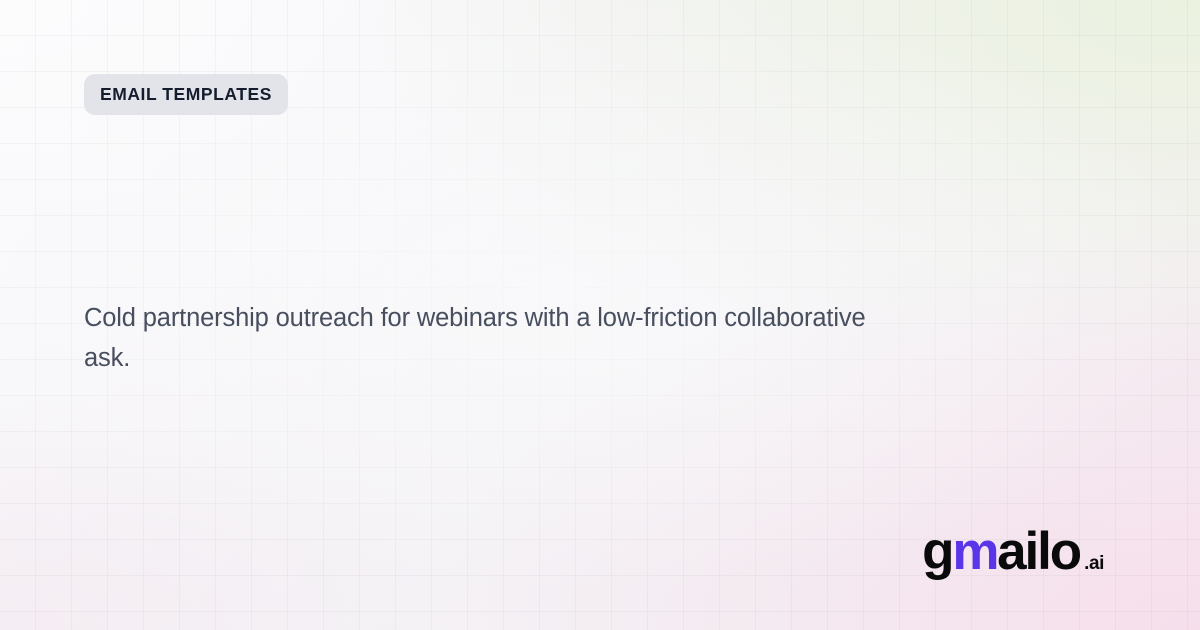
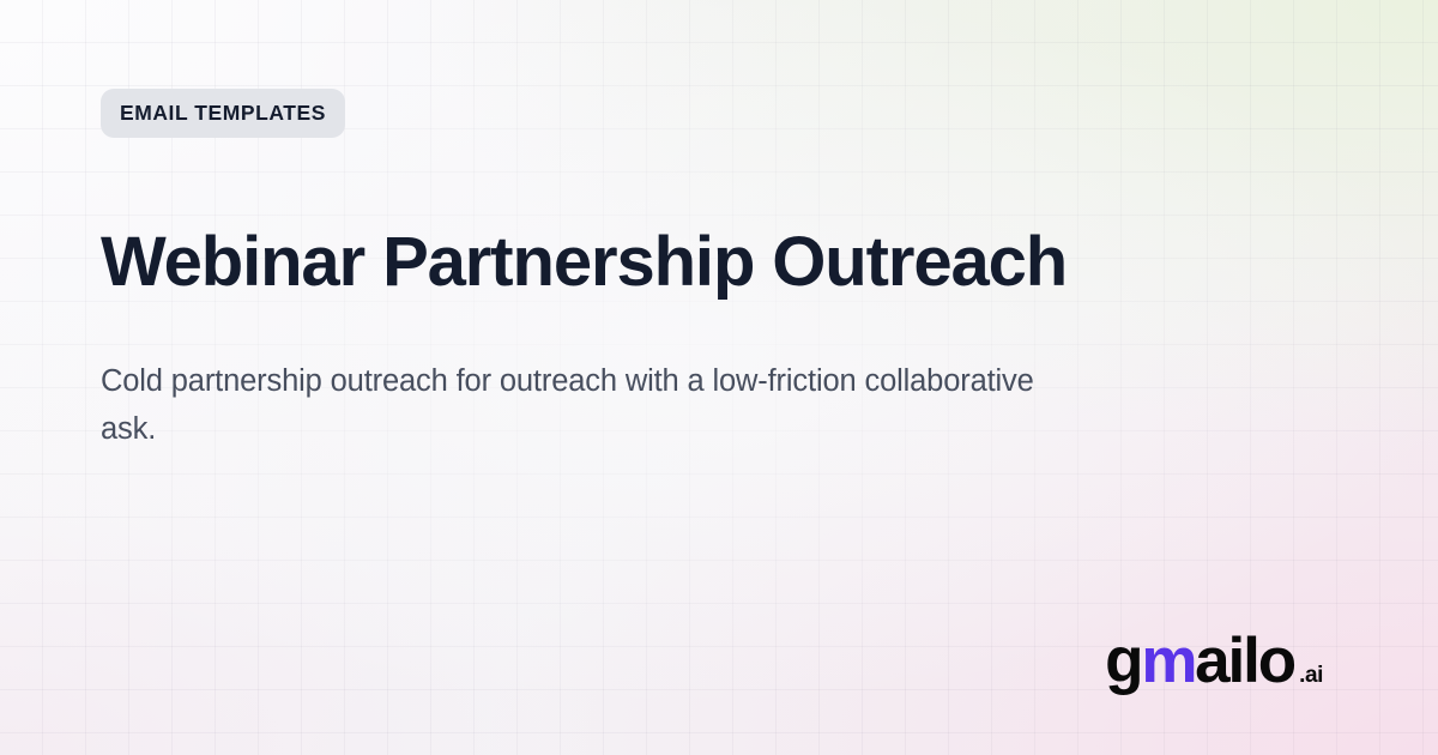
  EMAIL TEMPLATES
+ Webinar Partnership Outreach
- Cold partnership outreach for webinars with a low-friction collaborative ask.
+ Cold partnership outreach for outreach with a low-friction collaborative ask.
  g
  m
  ailo
  .ai
